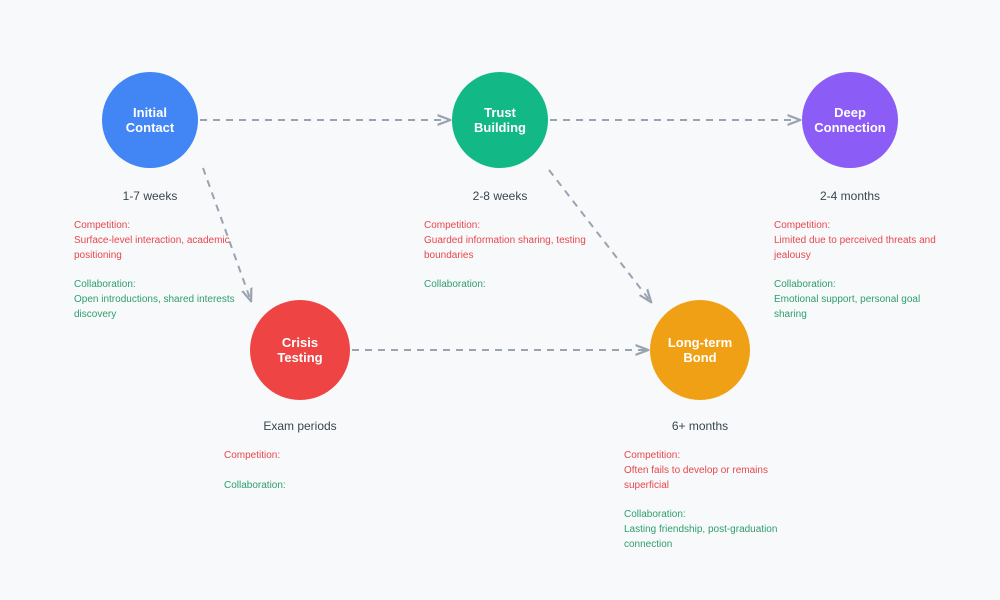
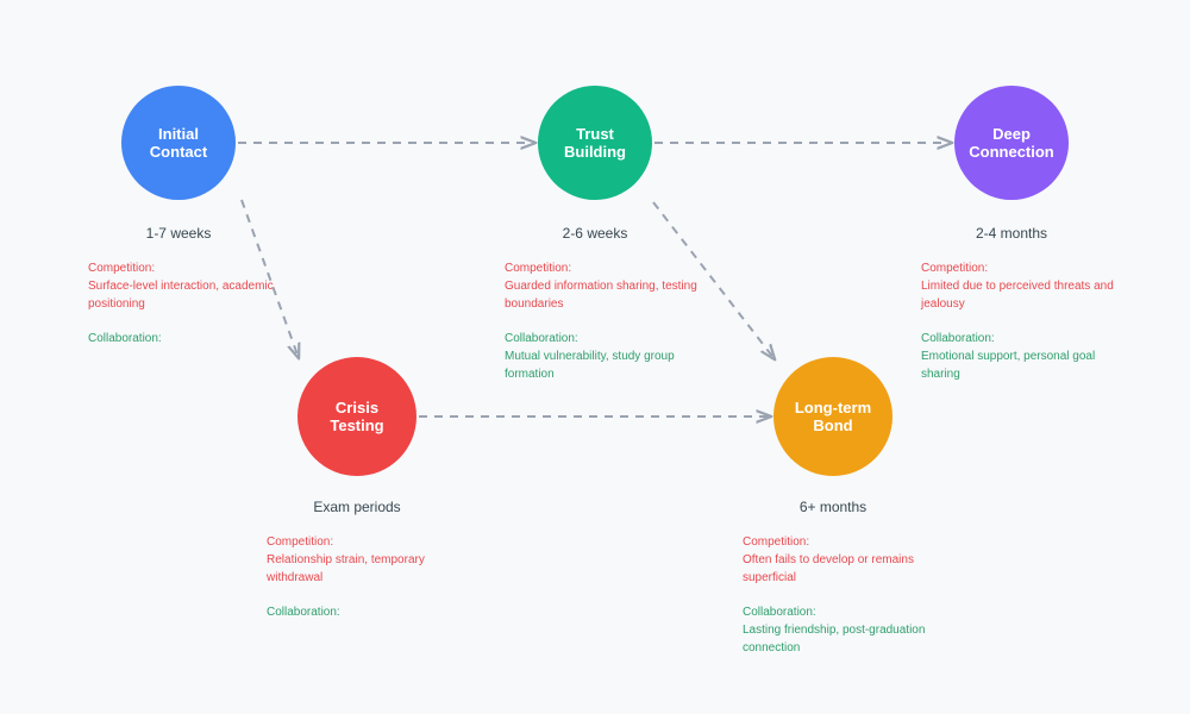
  Initial
  Contact
  1-7 weeks
  Competition:
  Surface-level interaction, academic positioning
  Collaboration:
- Open introductions, shared interests discovery
  Trust
  Building
- 2-8 weeks
+ 2-6 weeks
  Competition:
  Guarded information sharing, testing boundaries
  Collaboration:
+ Mutual vulnerability, study group formation
  Deep
  Connection
  2-4 months
  Competition:
  Limited due to perceived threats and jealousy
  Collaboration:
  Emotional support, personal goal sharing
  Crisis
  Testing
  Exam periods
  Competition:
+ Relationship strain, temporary withdrawal
  Collaboration:
  Long-term
  Bond
  6+ months
  Competition:
  Often fails to develop or remains superficial
  Collaboration:
  Lasting friendship, post-graduation connection
